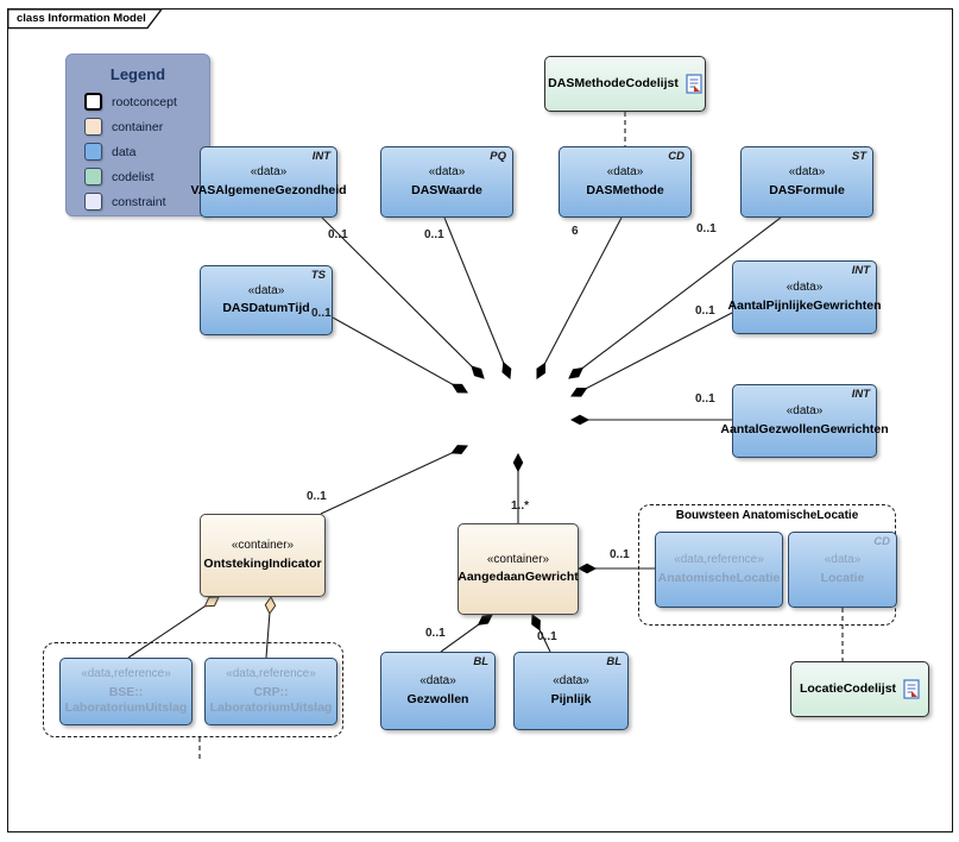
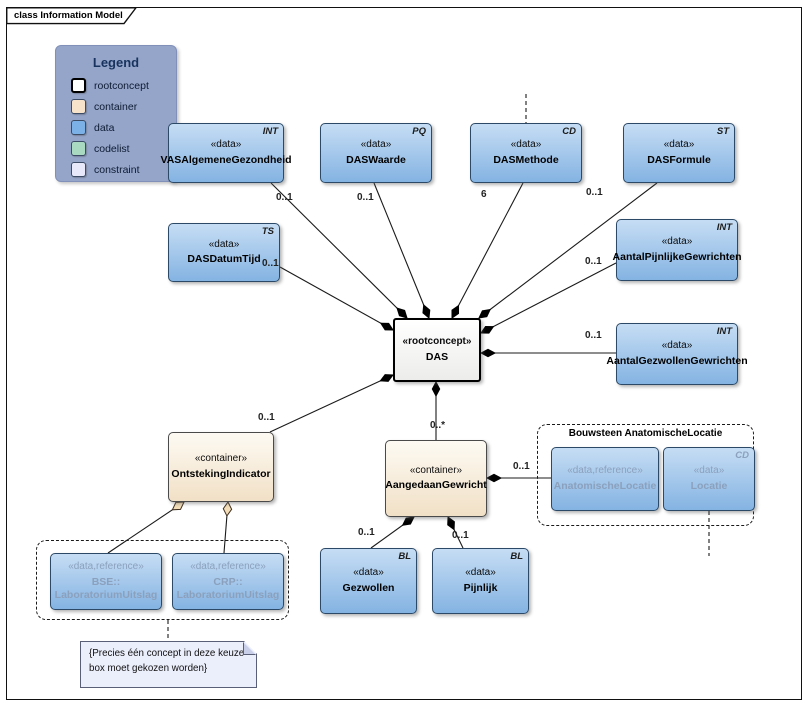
  class Information Model
  Legend
  rootconcept
  container
  data
  codelist
  constraint
- DASMethodeCodelijst
  INT
  «data»
  VASAlgemeneGezondheid
  PQ
  «data»
  DASWaarde
  CD
  «data»
  DASMethode
  ST
  «data»
  DASFormule
  TS
  «data»
  DASDatumTijd
  INT
  «data»
  AantalPijnlijkeGewrichten
  INT
  «data»
  AantalGezwollenGewrichten
+ «rootconcept»
+ DAS
  «container»
  OntstekingIndicator
  «container»
  AangedaanGewricht
  Bouwsteen AnatomischeLocatie
  «data,reference»
  AnatomischeLocatie
  CD
  «data»
  Locatie
- LocatieCodelijst
  «data,reference»
  BSE::
  LaboratoriumUitslag
  «data,reference»
  CRP::
  LaboratoriumUitslag
  BL
  «data»
  Gezwollen
  BL
  «data»
  Pijnlijk
+ {Precies één concept in deze keuze box moet gekozen worden}
  0..1
  0..1
  6
  0..1
  0..1
  0..1
  0..1
  0..1
- 1..*
+ 0..*
  0..1
  0..1
  0..1
